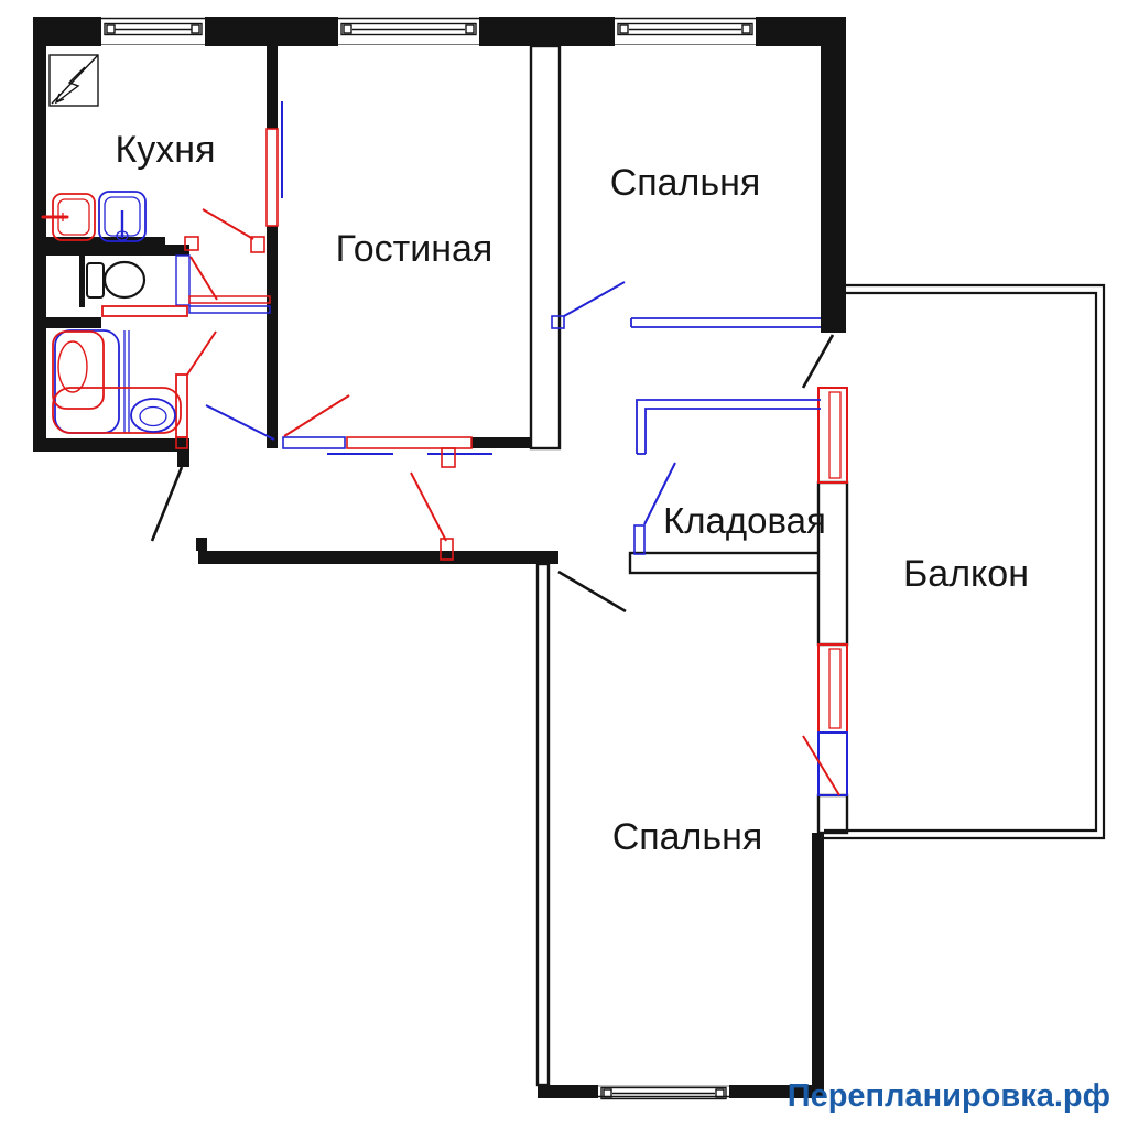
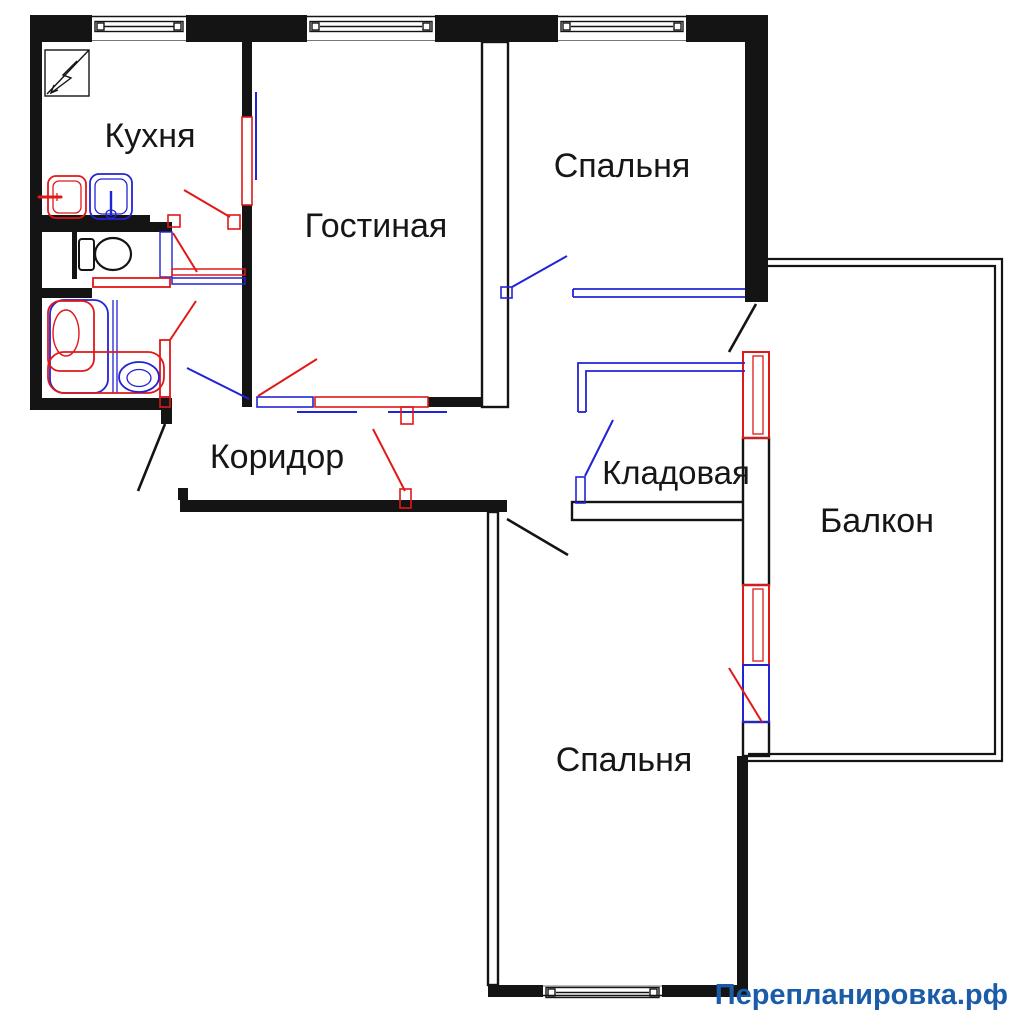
  Кухня
  Гостиная
  Спальня
  Балкон
  Кладовая
+ Коридор
  Спальня
  Перепланировка.рф
